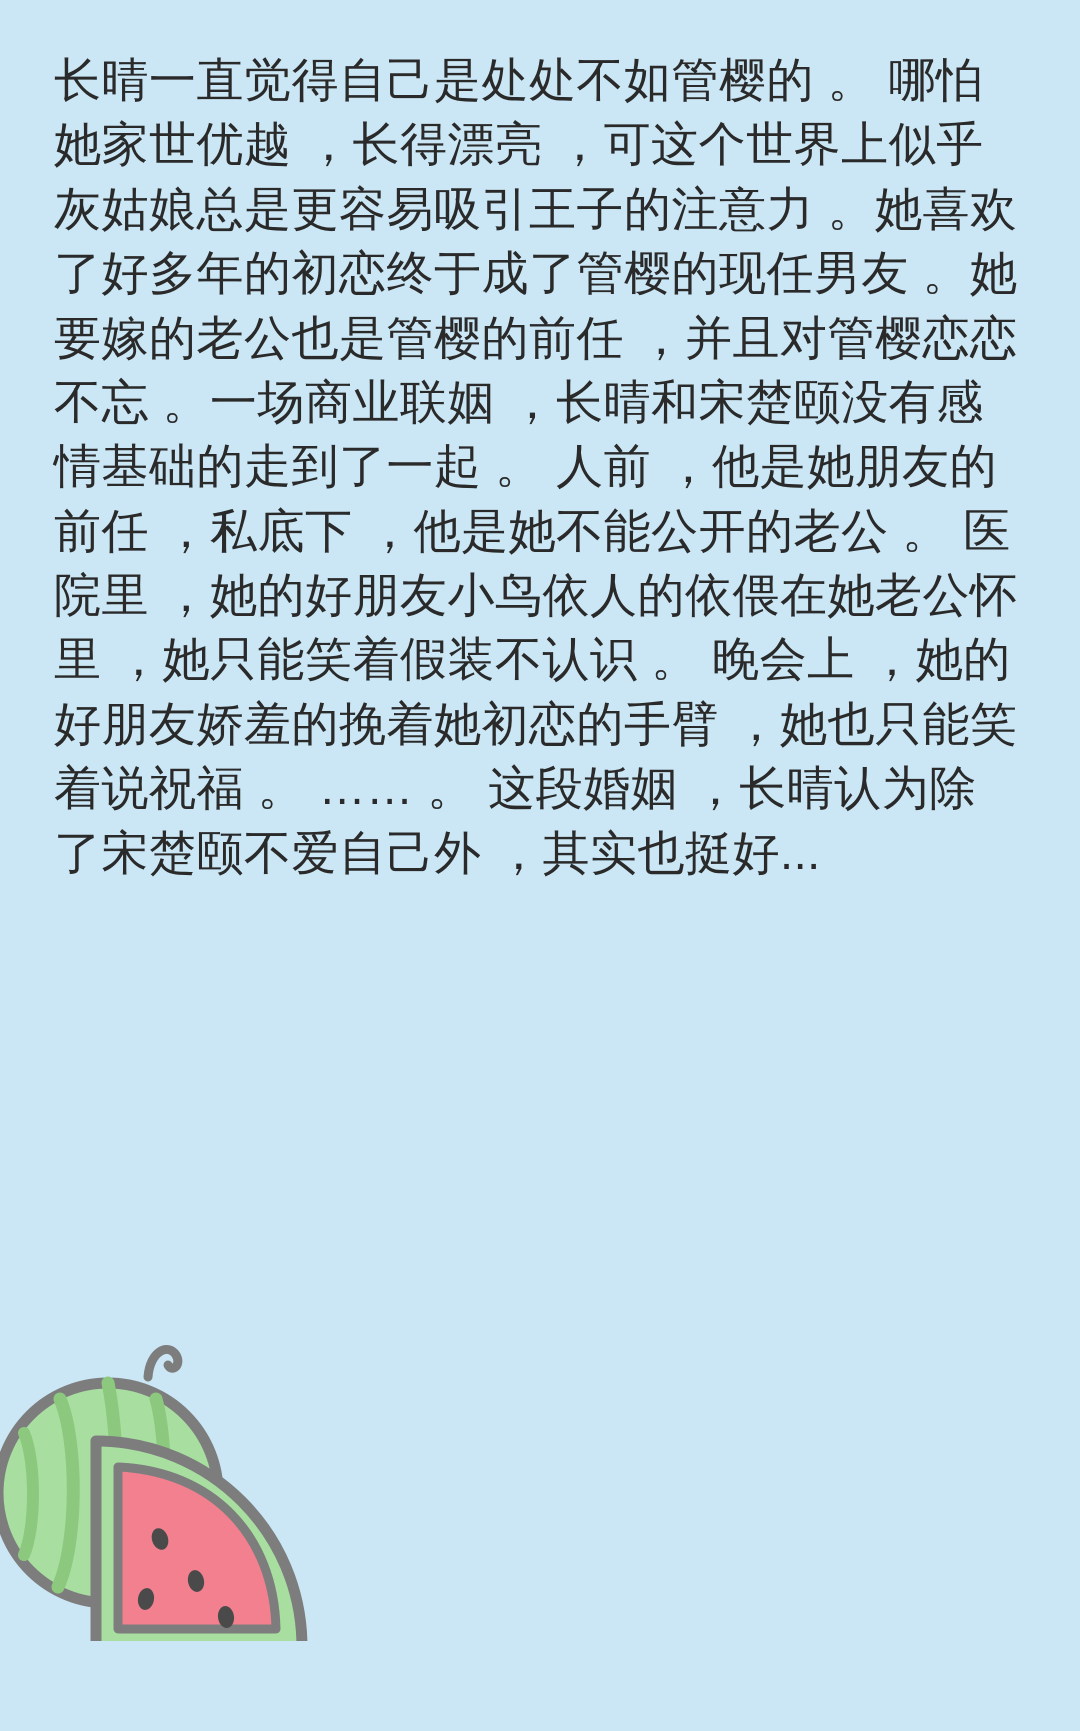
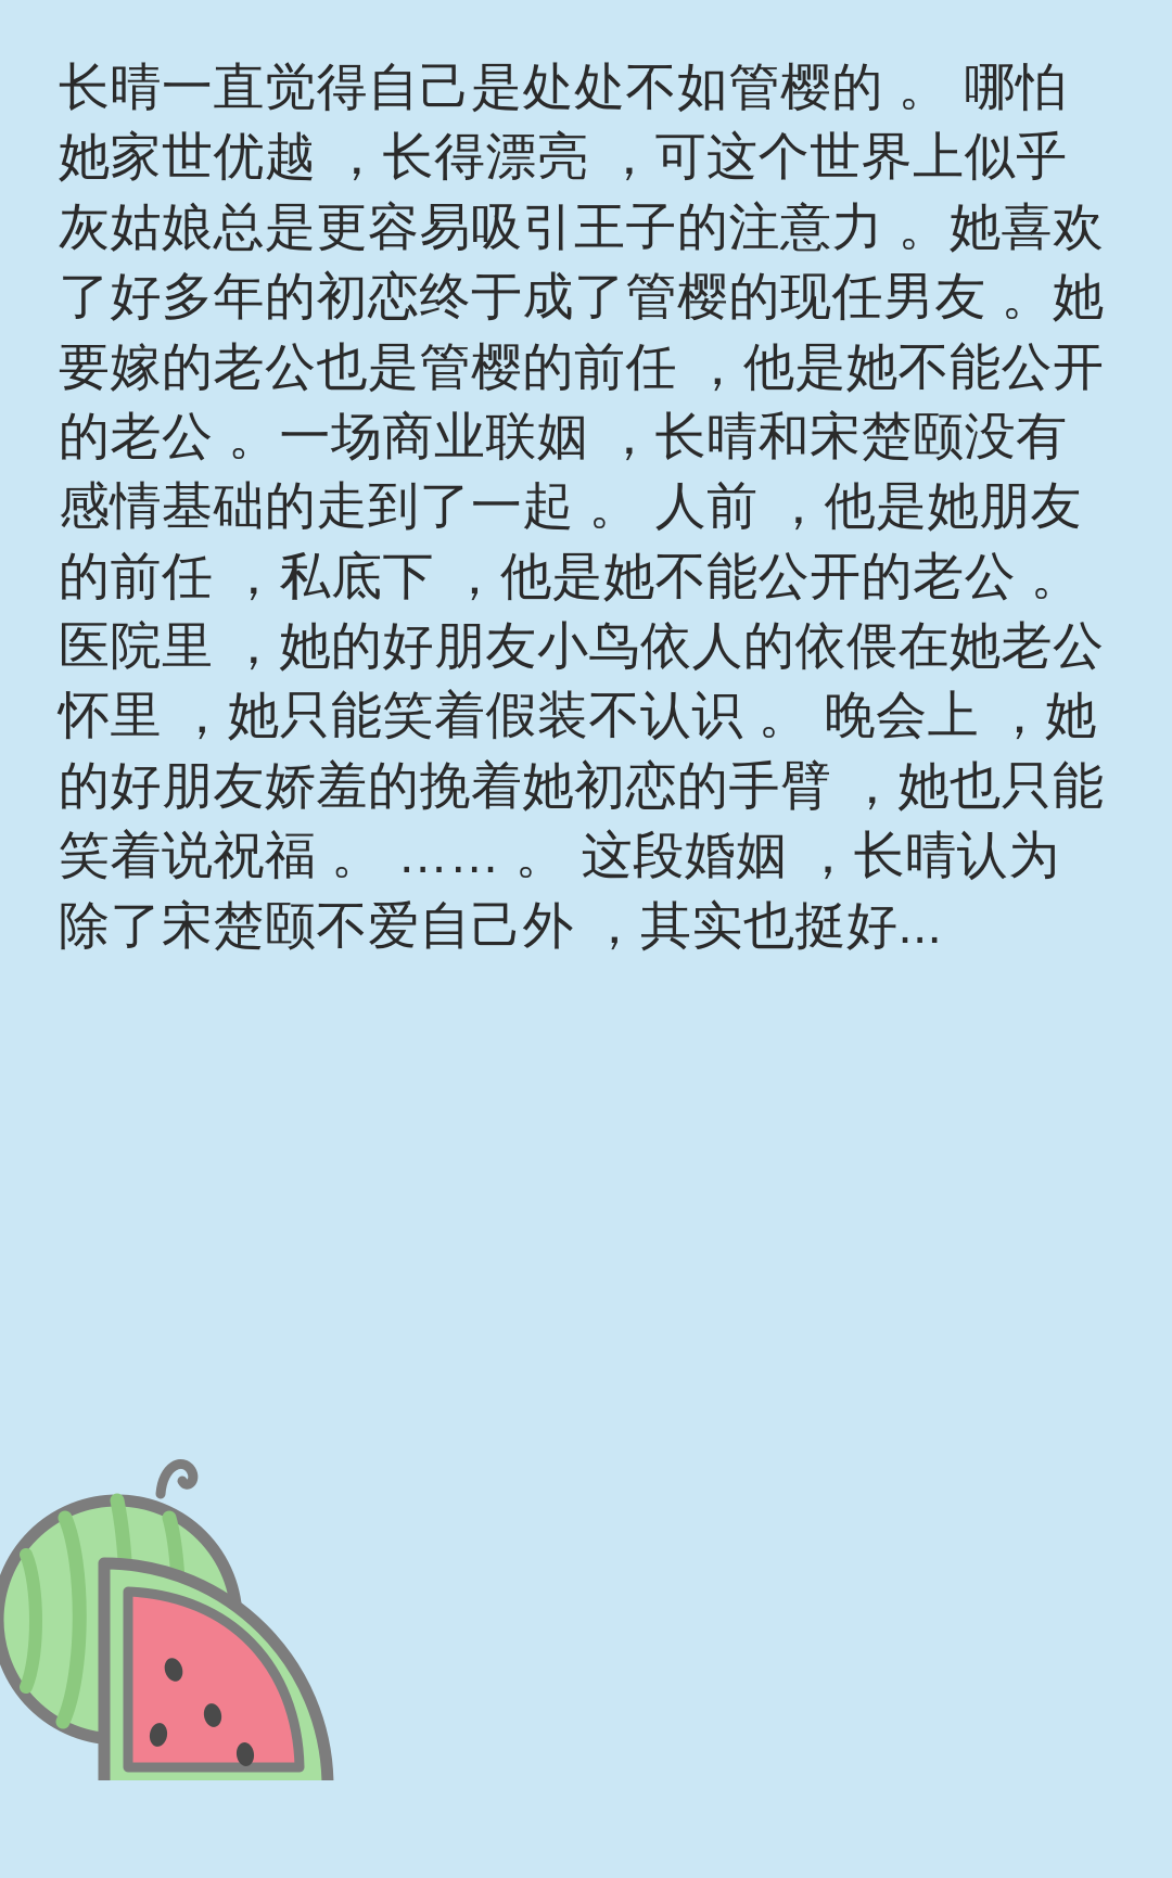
- 长晴一直觉得自己是处处不如管樱的 。 哪怕她家世优越 ，长得漂亮 ，可这个世界上似乎灰姑娘总是更容易吸引王子的注意力 。她喜欢了好多年的初恋终于成了管樱的现任男友 。她要嫁的老公也是管樱的前任 ，并且对管樱恋恋不忘 。一场商业联姻 ，长晴和宋楚颐没有感情基础的走到了一起 。 人前 ，他是她朋友的前任 ，私底下 ，他是她不能公开的老公 。 医院里 ，她的好朋友小鸟依人的依偎在她老公怀里 ，她只能笑着假装不认识 。 晚会上 ，她的好朋友娇羞的挽着她初恋的手臂 ，她也只能笑着说祝福 。 …… 。 这段婚姻 ，长晴认为除了宋楚颐不爱自己外 ，其实也挺好...
+ 长晴一直觉得自己是处处不如管樱的 。 哪怕她家世优越 ，长得漂亮 ，可这个世界上似乎灰姑娘总是更容易吸引王子的注意力 。她喜欢了好多年的初恋终于成了管樱的现任男友 。她要嫁的老公也是管樱的前任 ，他是她不能公开的老公 。一场商业联姻 ，长晴和宋楚颐没有感情基础的走到了一起 。 人前 ，他是她朋友的前任 ，私底下 ，他是她不能公开的老公 。 医院里 ，她的好朋友小鸟依人的依偎在她老公怀里 ，她只能笑着假装不认识 。 晚会上 ，她的好朋友娇羞的挽着她初恋的手臂 ，她也只能笑着说祝福 。 …… 。 这段婚姻 ，长晴认为除了宋楚颐不爱自己外 ，其实也挺好...
